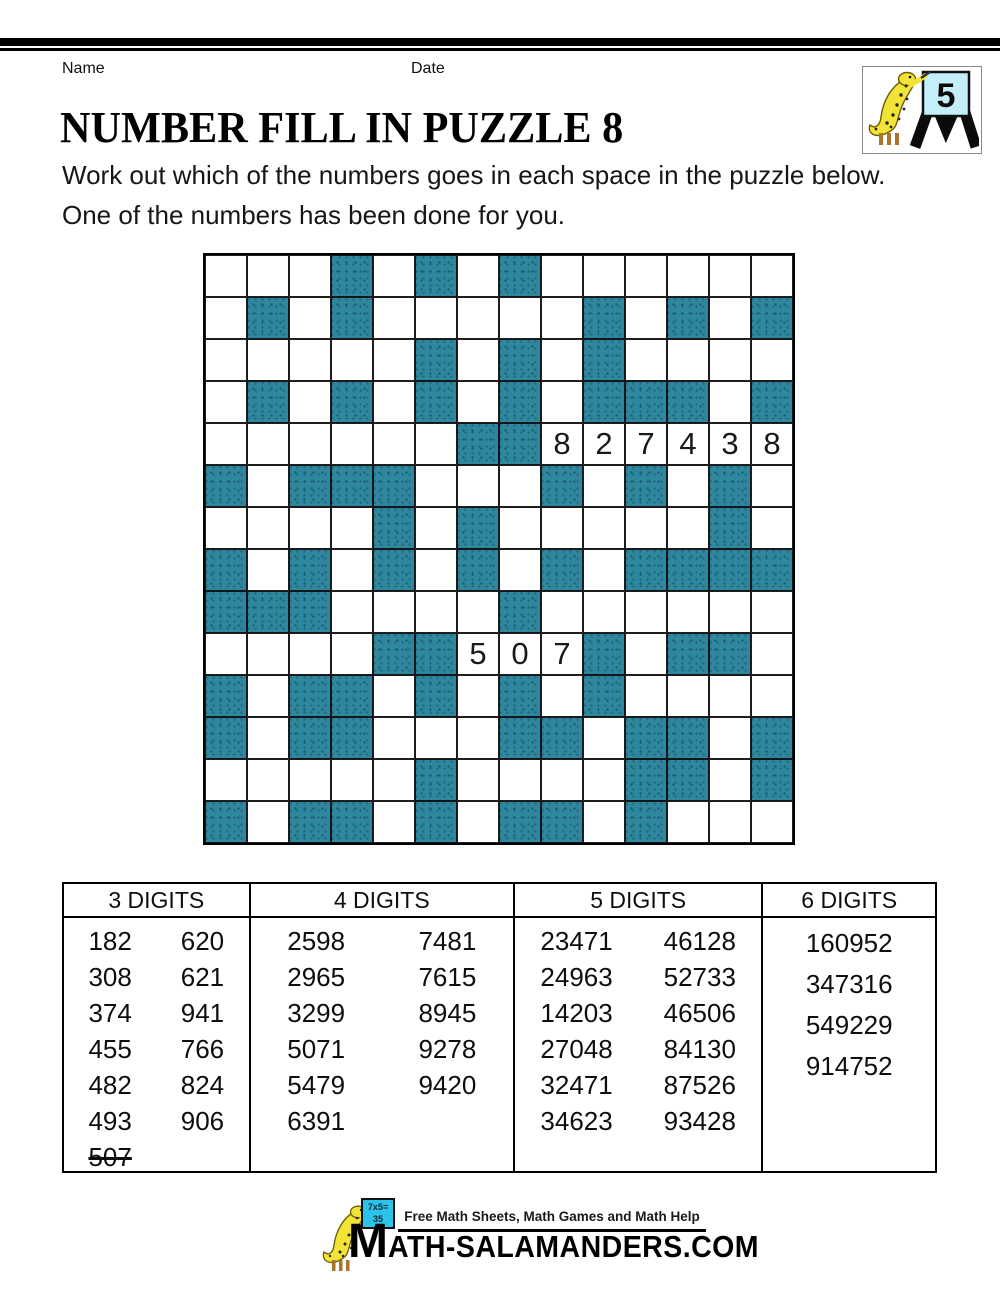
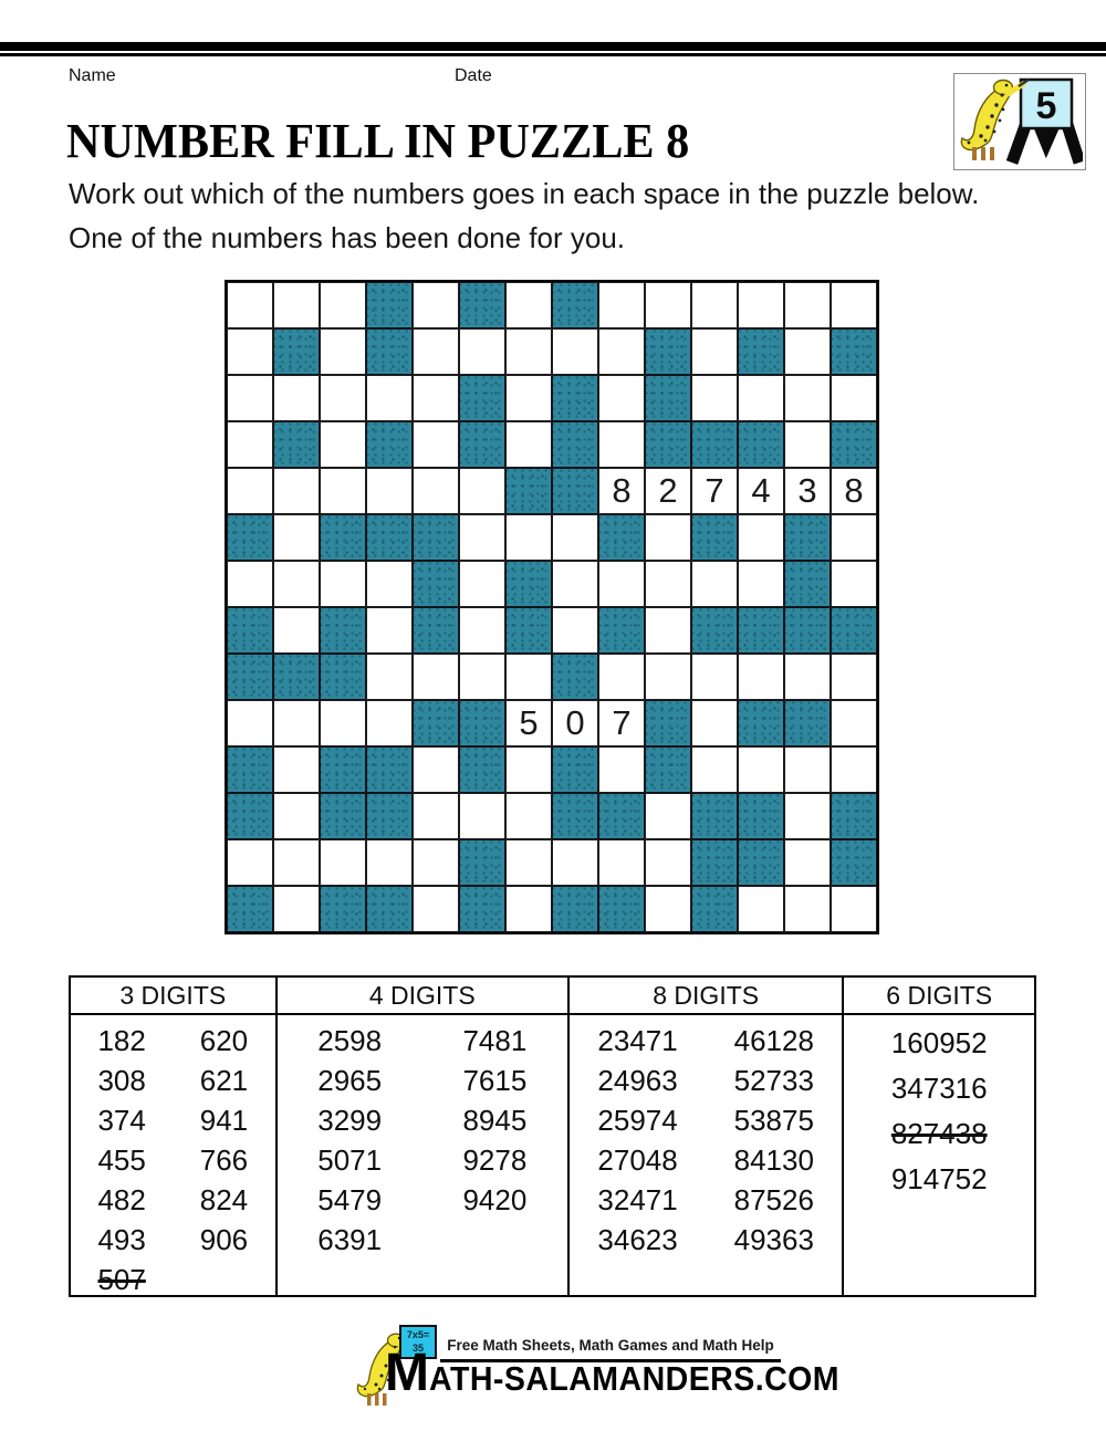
  Name
  Date
  5
  NUMBER FILL IN PUZZLE 8
  Work out which of the numbers goes in each space in the puzzle below.
  One of the numbers has been done for you.
  8
  2
  7
  4
  3
  8
  5
  0
  7
  3 DIGITS
  182
  308
  374
  455
  482
  493
  507
  620
  621
  941
  766
  824
  906
  4 DIGITS
  2598
  2965
  3299
  5071
  5479
  6391
  7481
  7615
  8945
  9278
  9420
- 5 DIGITS
+ 8 DIGITS
  23471
  24963
- 14203
+ 25974
  27048
  32471
  34623
  46128
  52733
- 46506
+ 53875
  84130
  87526
- 93428
+ 49363
  6 DIGITS
  160952
  347316
- 549229
+ 827438
  914752
  7x5=
  35
  Free Math Sheets, Math Games and Math Help
  M
  ATH-SALAMANDERS.COM
